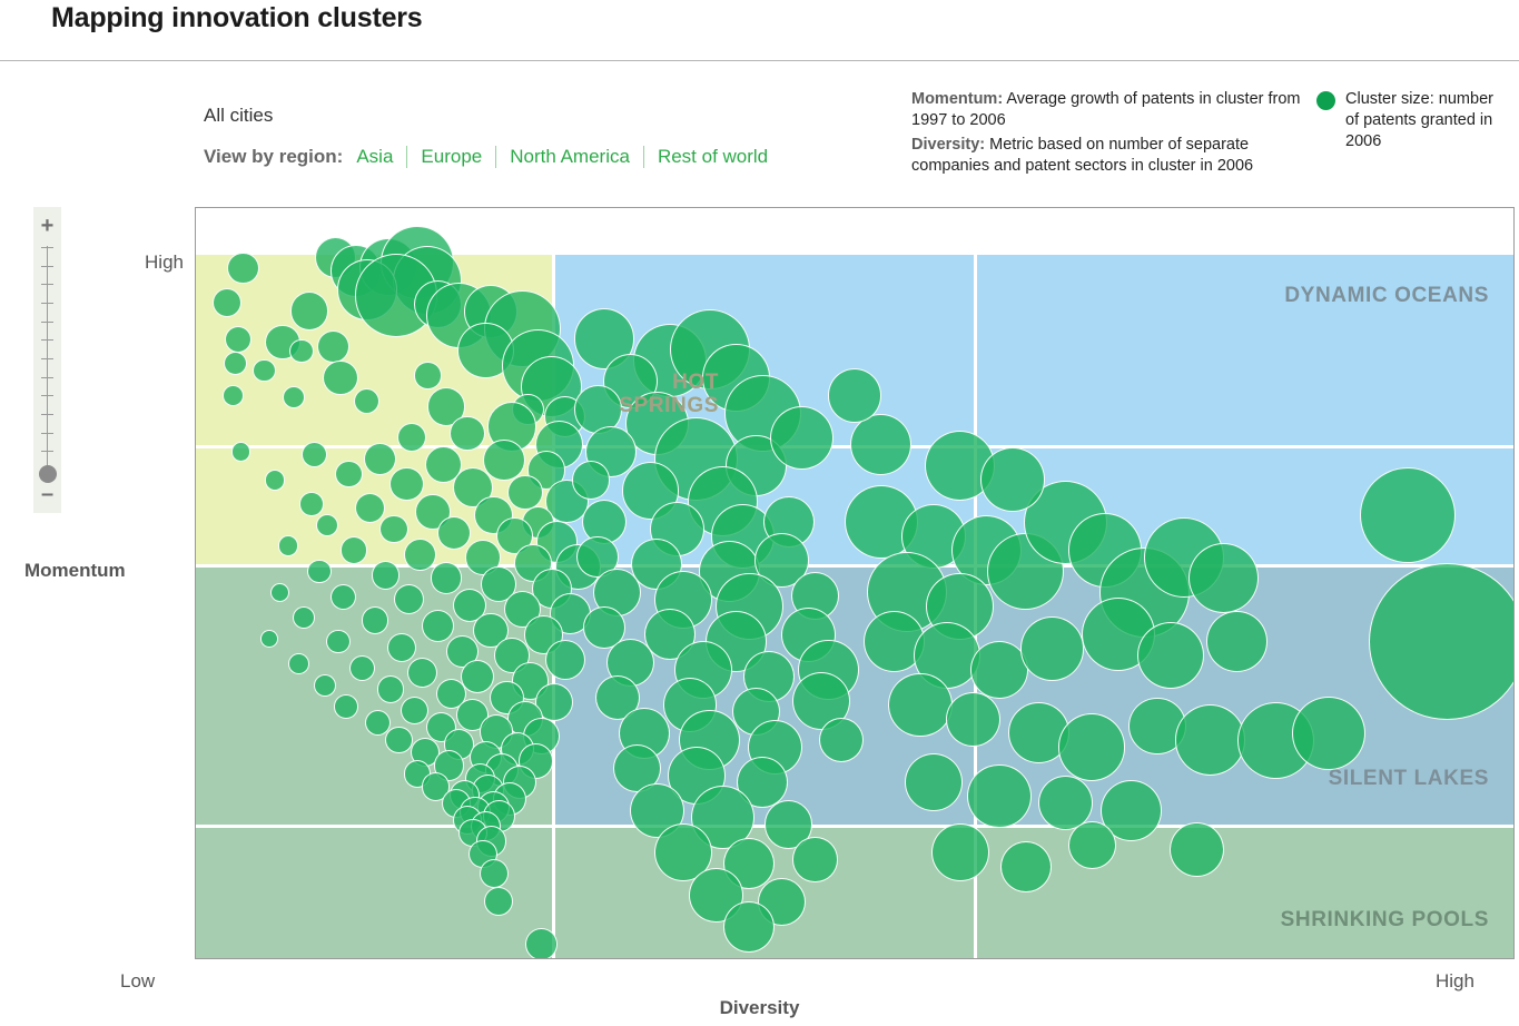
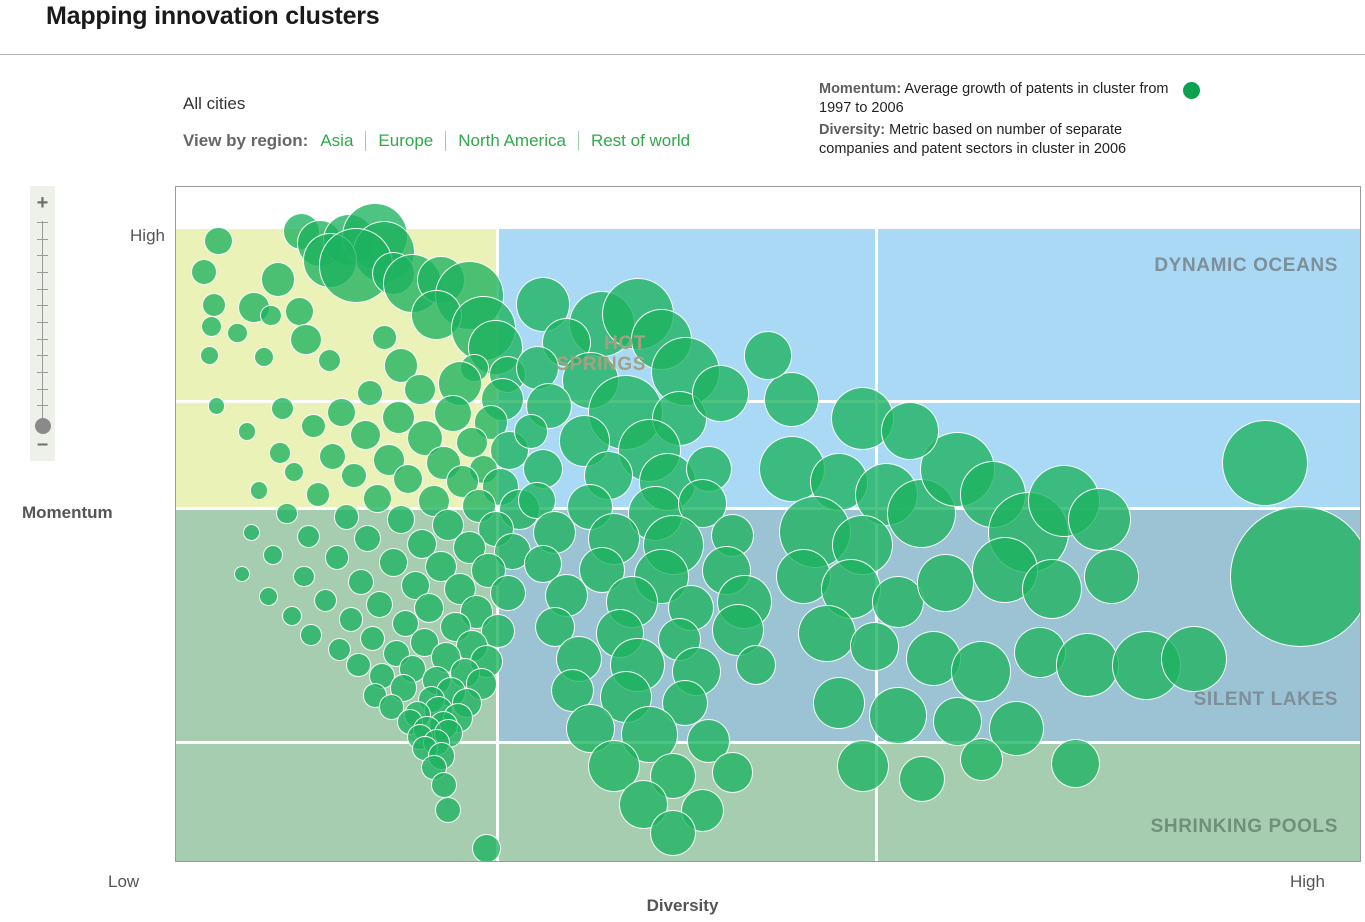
  Mapping innovation clusters
  All cities
  View by region:
  Asia
  Europe
  North America
  Rest of world
  Momentum: Average growth of patents in cluster from 1997 to 2006
  Diversity: Metric based on number of separate companies and patent sectors in cluster in 2006
- Cluster size: number of patents granted in 2006
  +
  –
  Momentum
  High
  Diversity
  Low
  High
  HOT
  SPRINGS
  DYNAMIC OCEANS
  SILENT LAKES
  SHRINKING POOLS
